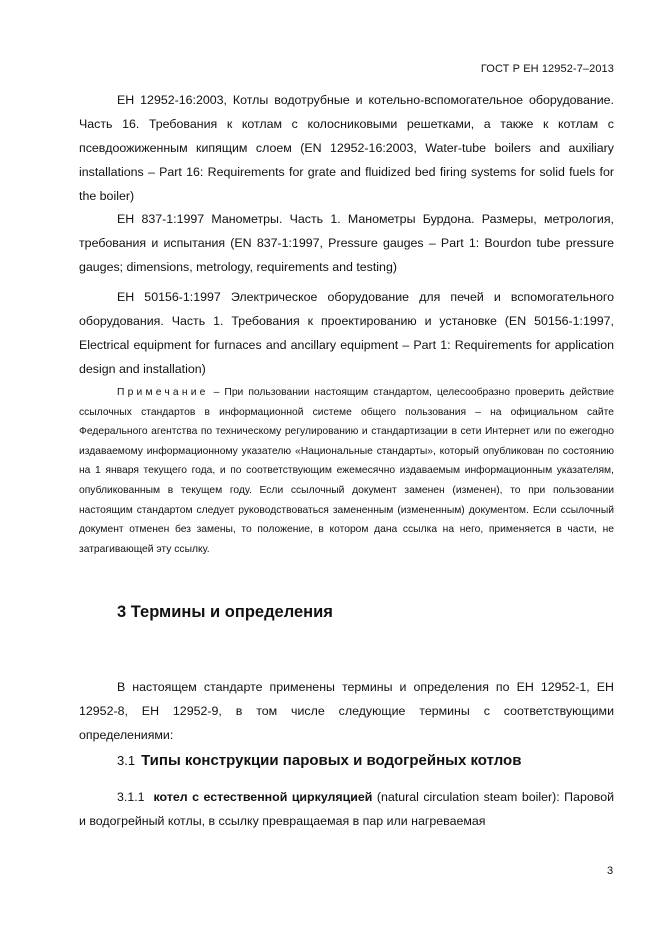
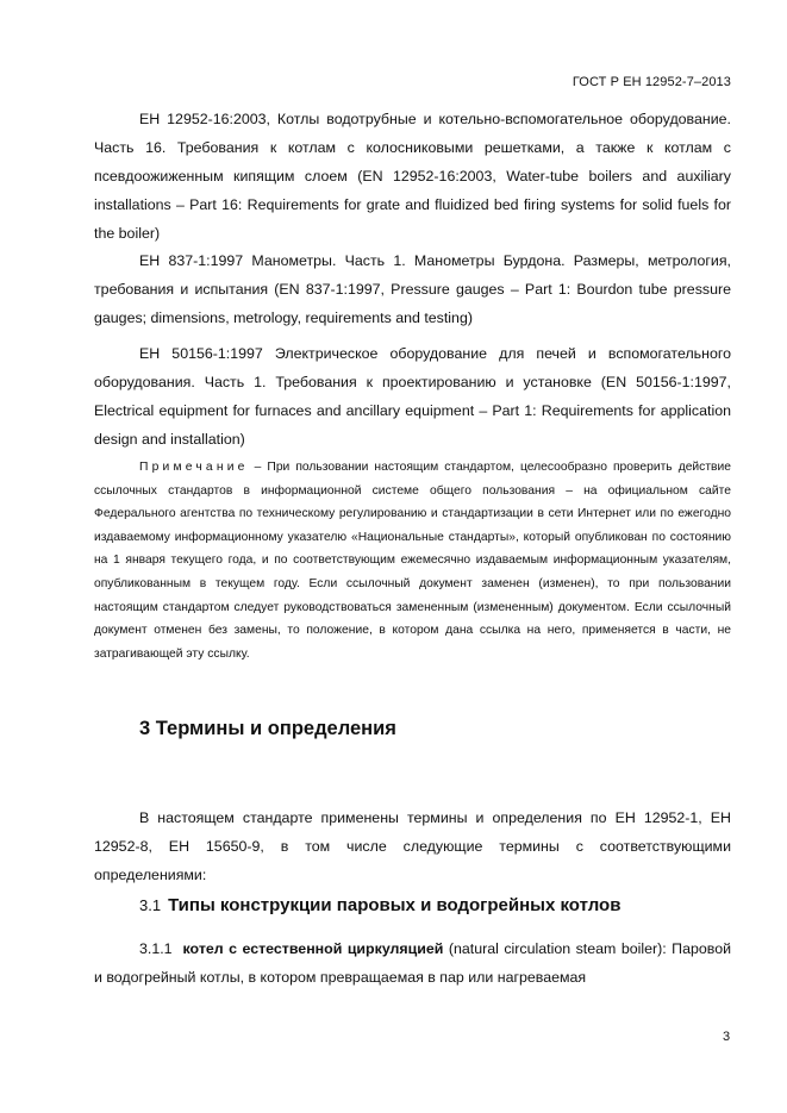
  ГОСТ Р ЕН 12952-7–2013
  ЕН 12952-16:2003, Котлы водотрубные и котельно-вспомогательное оборудование. Часть 16. Требования к котлам с колосниковыми решетками, а также к котлам с псевдоожиженным кипящим слоем (EN 12952-16:2003, Water-tube boilers and auxiliary installations – Part 16: Requirements for grate and fluidized bed firing systems for solid fuels for the boiler)
  ЕН 837-1:1997 Манометры. Часть 1. Манометры Бурдона. Размеры, метрология, требования и испытания (EN 837-1:1997, Pressure gauges – Part 1: Bourdon tube pressure gauges; dimensions, metrology, requirements and testing)
  ЕН 50156-1:1997 Электрическое оборудование для печей и вспомогательного оборудования. Часть 1. Требования к проектированию и установке (EN 50156-1:1997, Electrical equipment for furnaces and ancillary equipment – Part 1: Requirements for application design and installation)
  Примечание – При пользовании настоящим стандартом, целесообразно проверить действие ссылочных стандартов в информационной системе общего пользования – на официальном сайте Федерального агентства по техническому регулированию и стандартизации в сети Интернет или по ежегодно издаваемому информационному указателю «Национальные стандарты», который опубликован по состоянию на 1 января текущего года, и по соответствующим ежемесячно издаваемым информационным указателям, опубликованным в текущем году. Если ссылочный документ заменен (изменен), то при пользовании настоящим стандартом следует руководствоваться замененным (измененным) документом. Если ссылочный документ отменен без замены, то положение, в котором дана ссылка на него, применяется в части, не затрагивающей эту ссылку.
  3 Термины и определения
- В настоящем стандарте применены термины и определения по ЕН 12952-1, ЕН 12952-8, ЕН 12952-9, в том числе следующие термины с соответствующими определениями:
+ В настоящем стандарте применены термины и определения по ЕН 12952-1, ЕН 12952-8, ЕН 15650-9, в том числе следующие термины с соответствующими определениями:
  3.1 Типы конструкции паровых и водогрейных котлов
- 3.1.1 котел с естественной циркуляцией (natural circulation steam boiler): Паровой и водогрейный котлы, в ссылку превращаемая в пар или нагреваемая
+ 3.1.1 котел с естественной циркуляцией (natural circulation steam boiler): Паровой и водогрейный котлы, в котором превращаемая в пар или нагреваемая
  3
